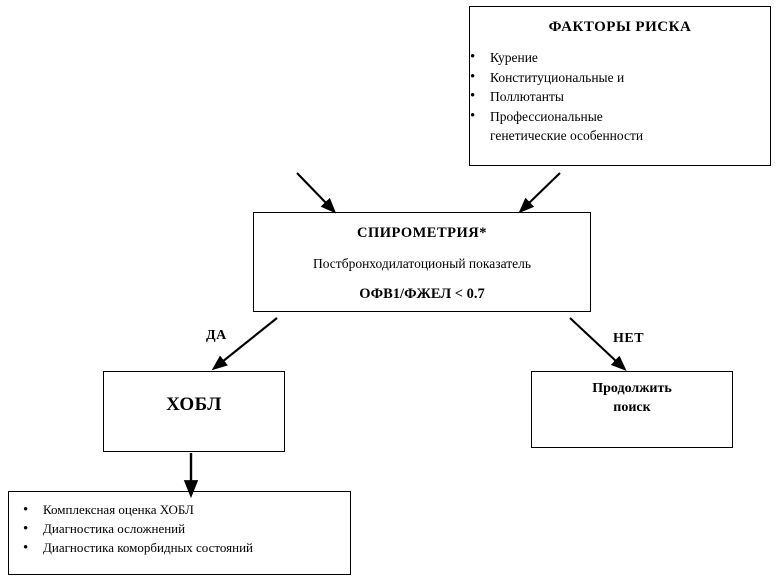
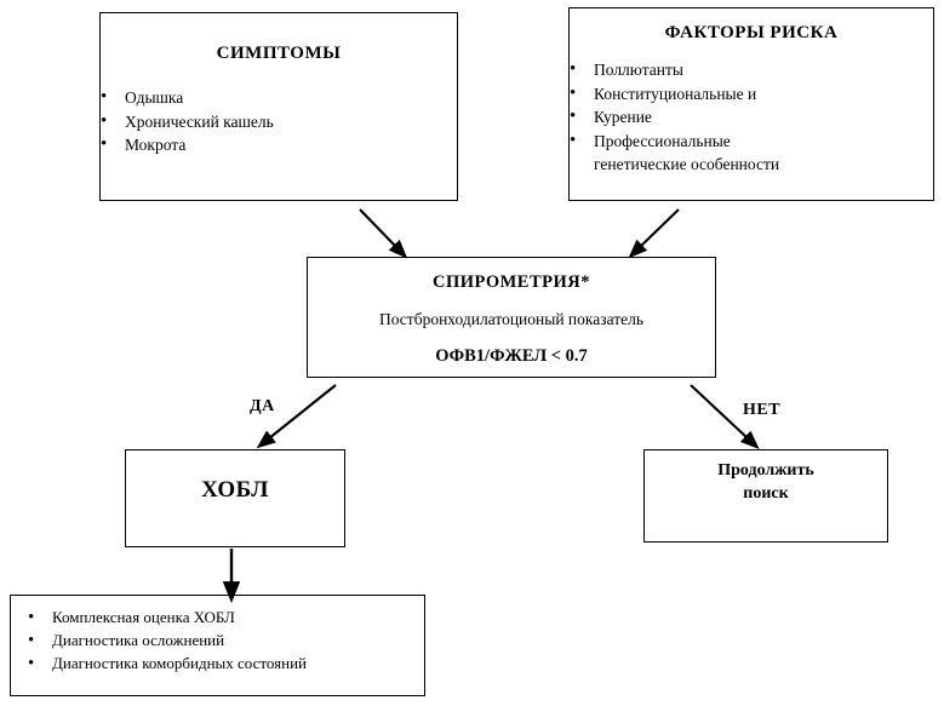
+ СИМПТОМЫ
+ Одышка
+ Хронический кашель
+ Мокрота
  ФАКТОРЫ РИСКА
- Курение
+ Поллютанты
  Конституциональные и
- Поллютанты
+ Курение
  Профессиональные
  генетические особенности
  СПИРОМЕТРИЯ*
  Постбронходилатоционый показатель
  ОФВ1/ФЖЕЛ < 0.7
  ХОБЛ
  Продолжить
  поиск
  Комплексная оценка ХОБЛ
  Диагностика осложнений
  Диагностика коморбидных состояний
  ДА
  НЕТ
